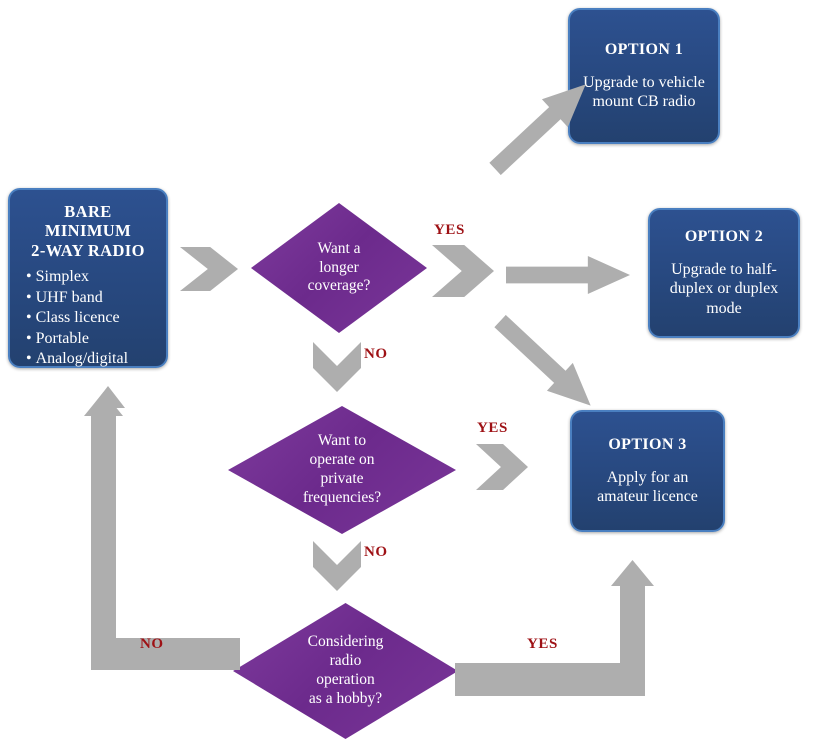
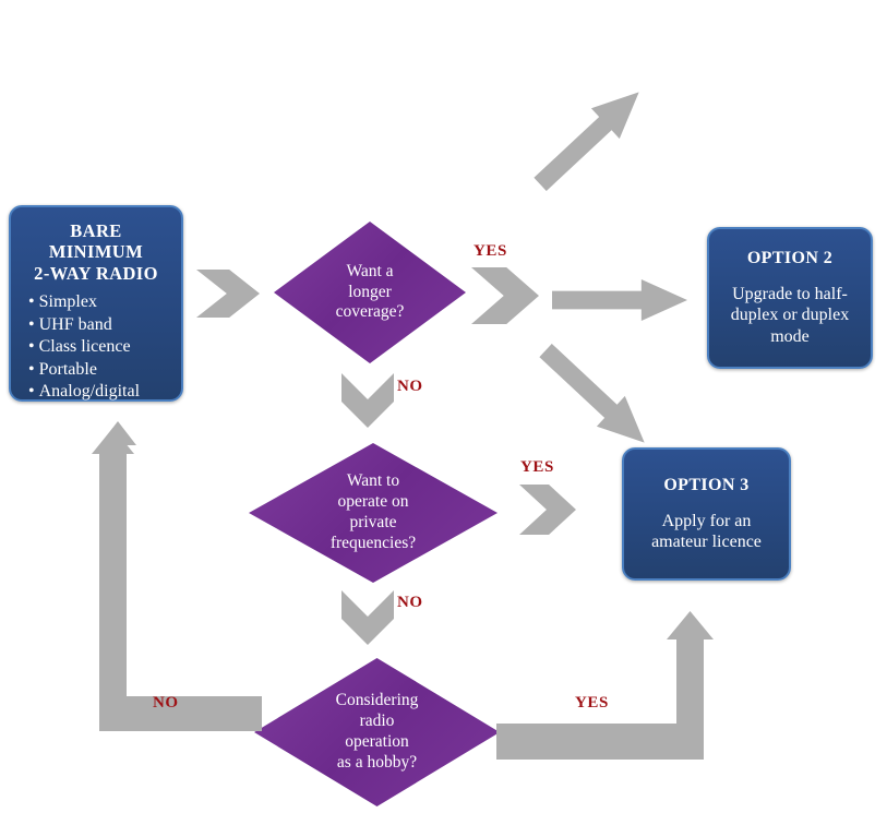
  BARE
  MINIMUM
  2-WAY RADIO
  Simplex
  UHF band
  Class licence
  Portable
  Analog/digital
- OPTION 1
- Upgrade to vehicle mount CB radio
  OPTION 2
  Upgrade to half-duplex or duplex mode
  OPTION 3
  Apply for an amateur licence
  Want a
  longer
  coverage?
  Want to
  operate on
  private
  frequencies?
  Considering
  radio
  operation
  as a hobby?
  YES
  NO
  YES
  NO
  YES
  NO
